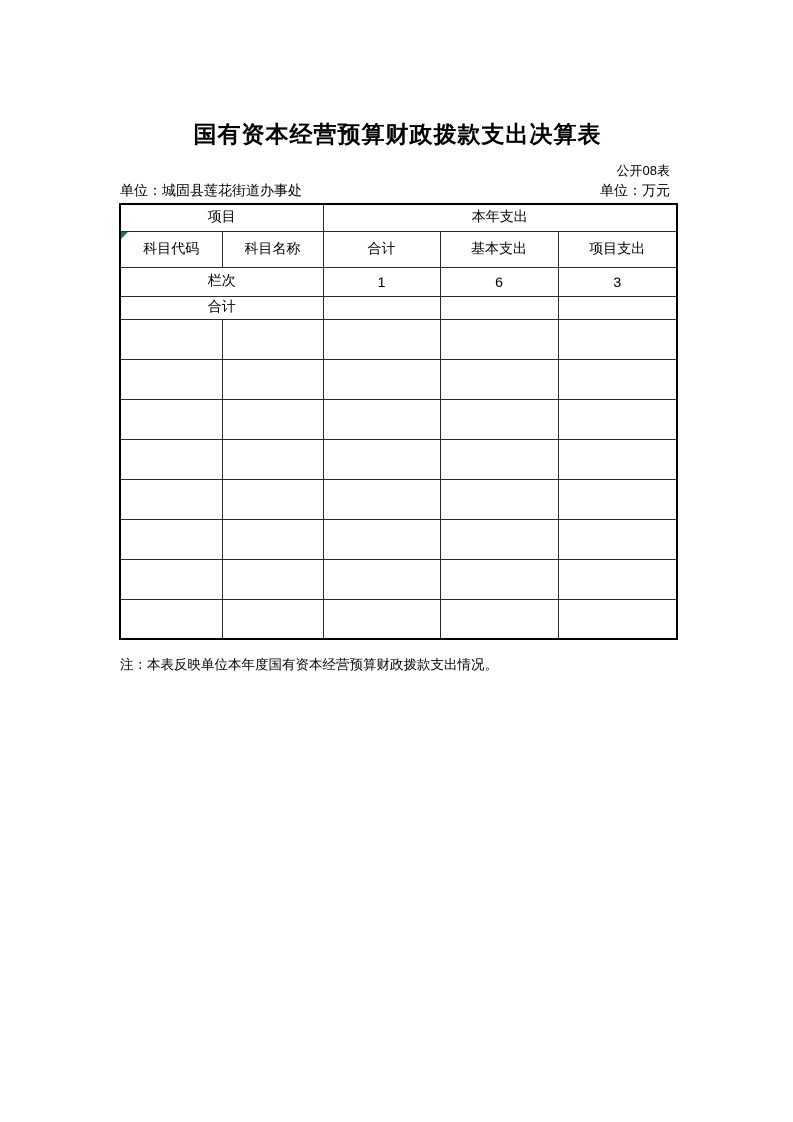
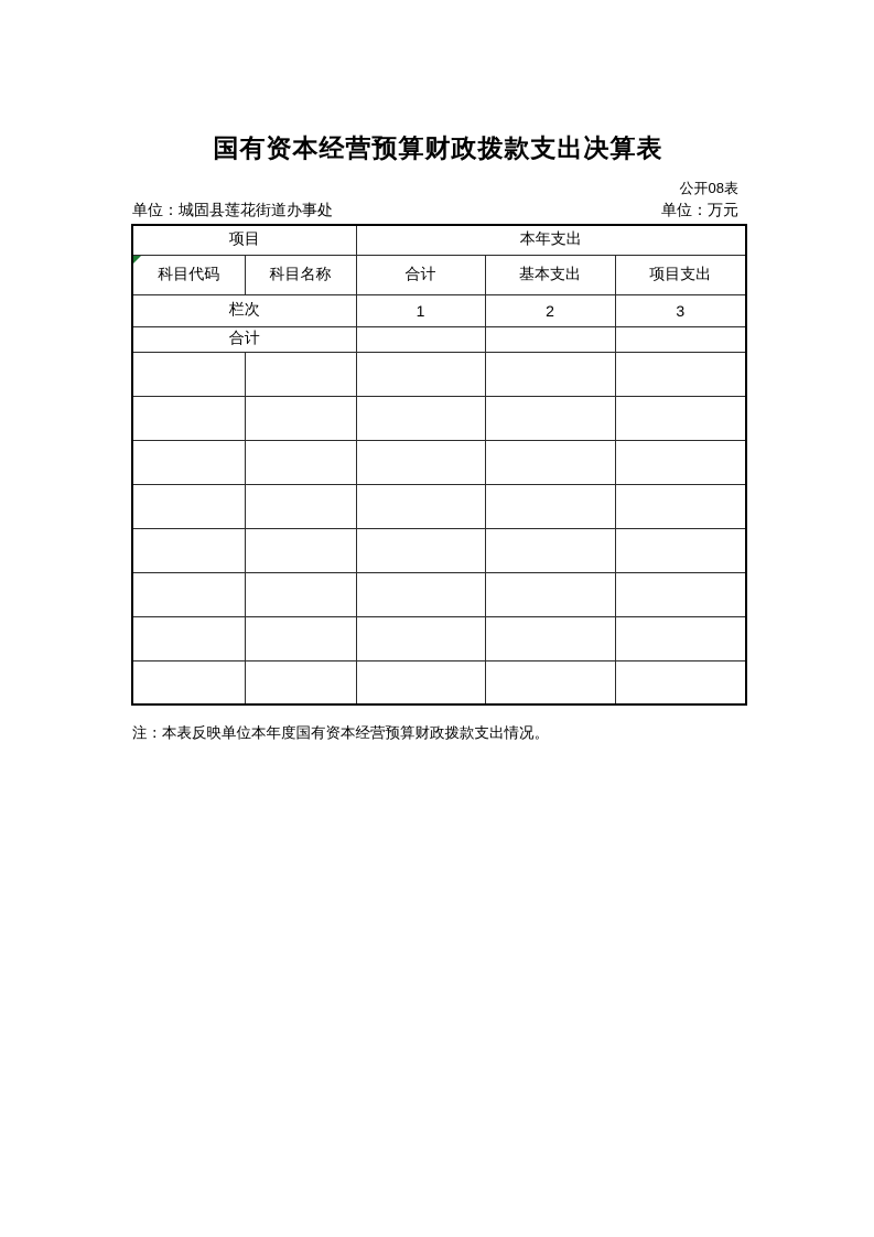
  国有资本经营预算财政拨款支出决算表
  公开08表
  单位：城固县莲花街道办事处
  单位：万元
  项目	本年支出
  科目代码	科目名称	合计	基本支出	项目支出
- 栏次	1	6	3
+ 栏次	1	2	3
  合计
  注：本表反映单位本年度国有资本经营预算财政拨款支出情况。
